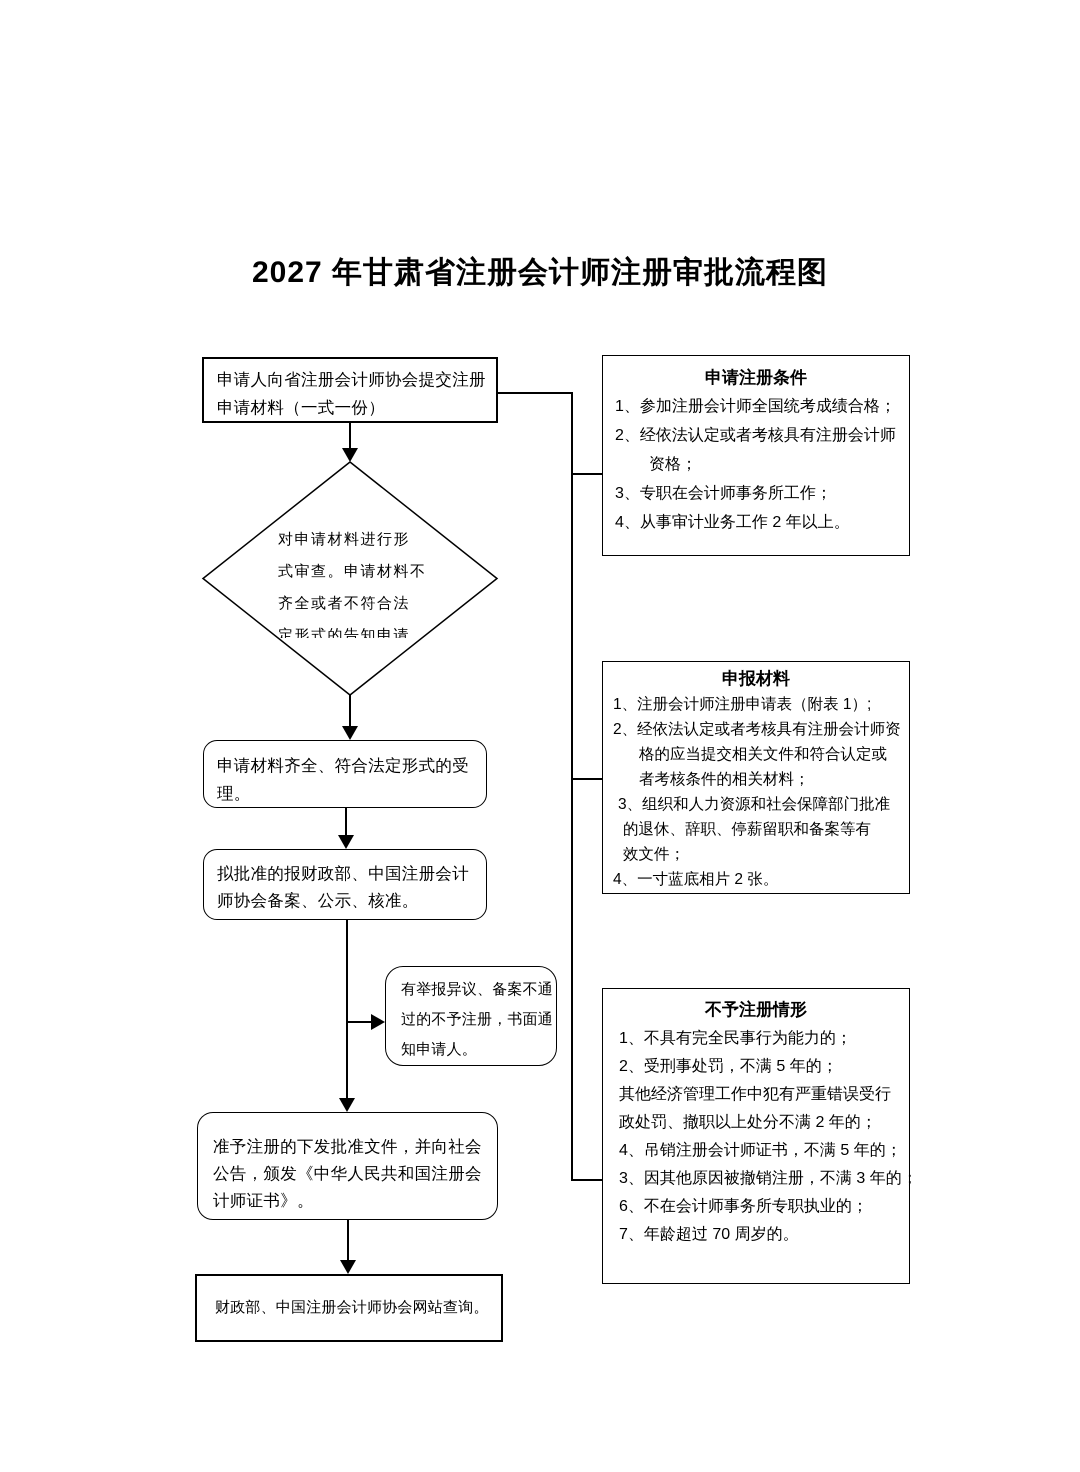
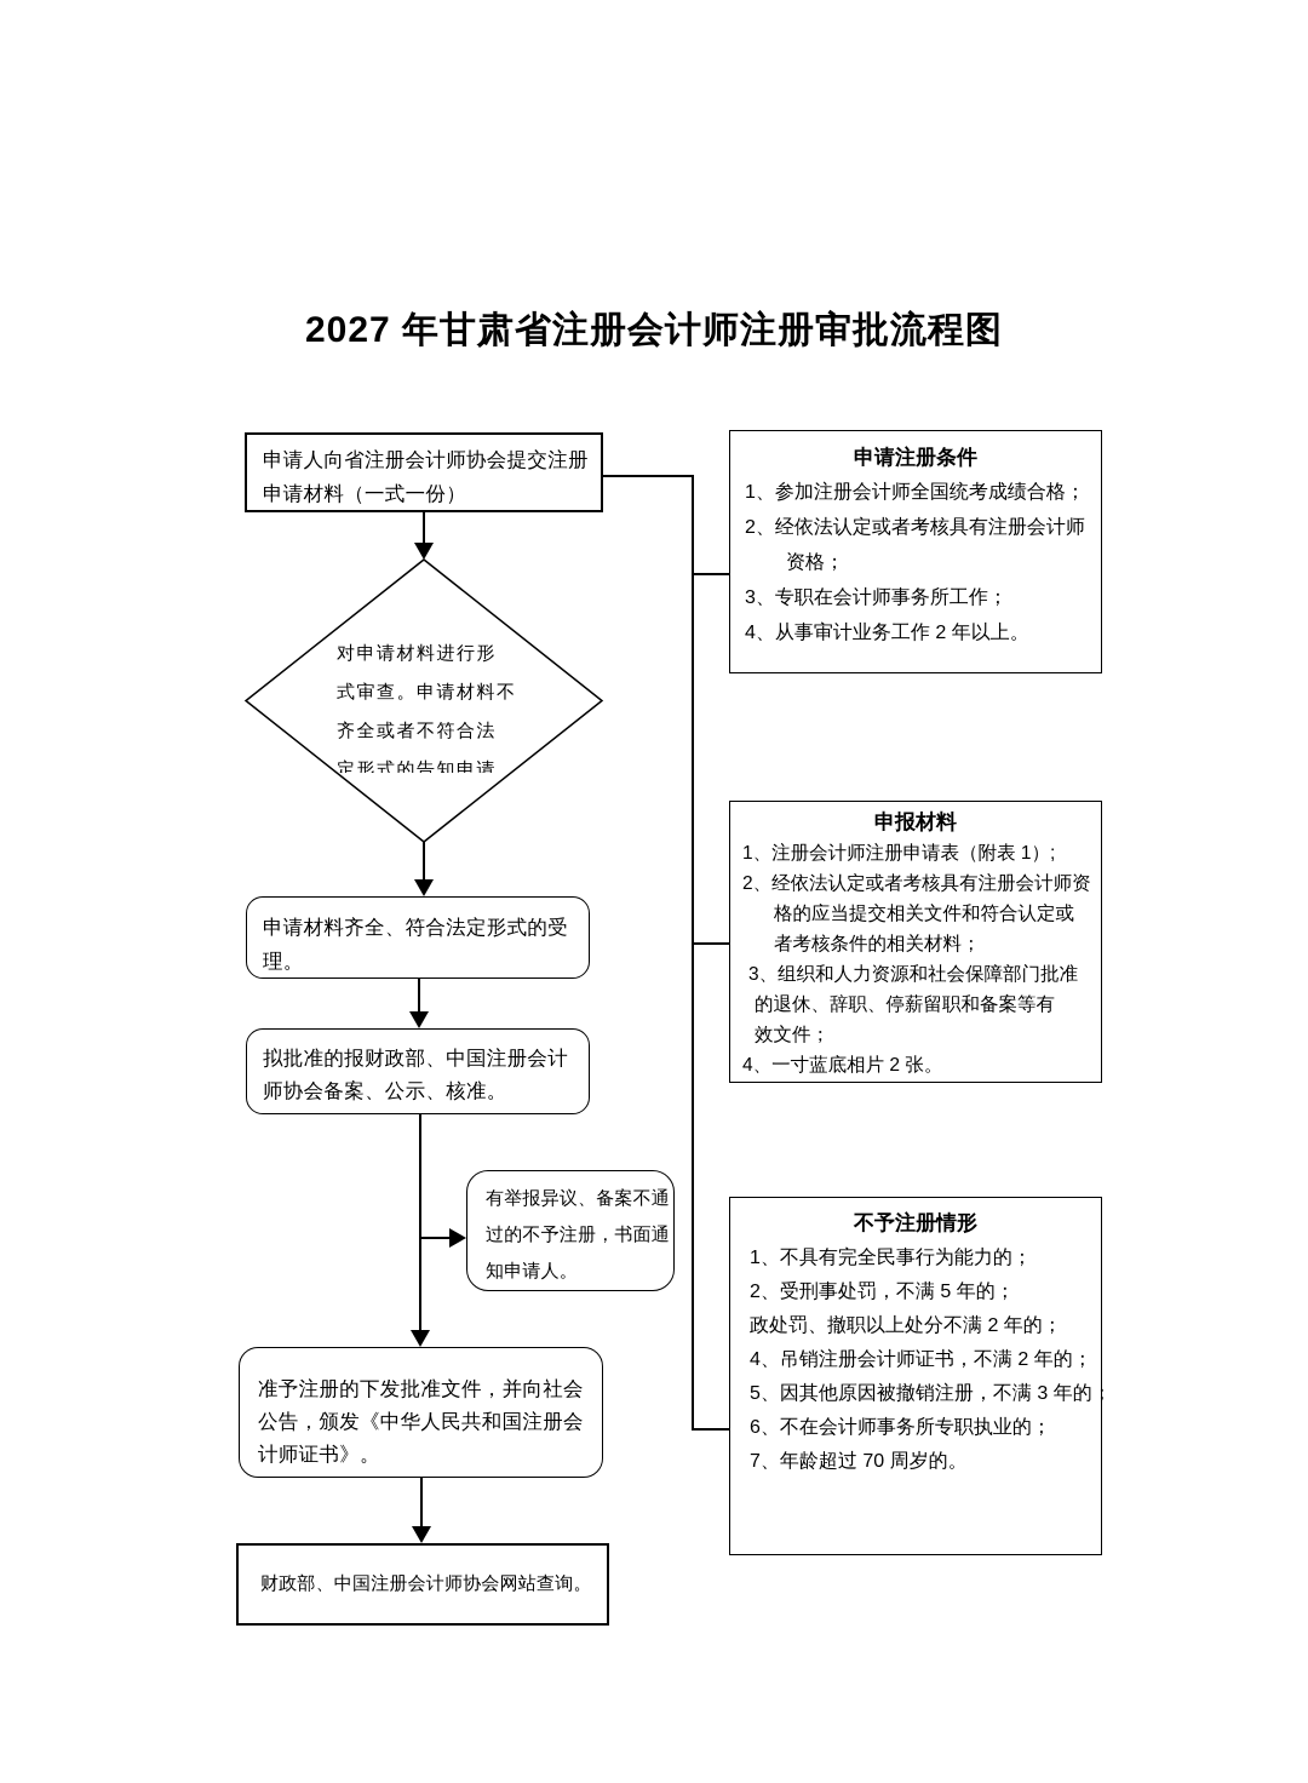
  2027 年甘肃省注册会计师注册审批流程图
  申请人向省注册会计师协会提交注册
  申请材料（一式一份）
  对申请材料进行形
  式审查。申请材料不
  齐全或者不符合法
  定形式的告知申请
  申请材料齐全、符合法定形式的受
  理。
  拟批准的报财政部、中国注册会计
  师协会备案、公示、核准。
  有举报异议、备案不通
  过的不予注册，书面通
  知申请人。
  准予注册的下发批准文件，并向社会
  公告，颁发《中华人民共和国注册会
  计师证书》。
  财政部、中国注册会计师协会网站查询。
  申请注册条件
  1、参加注册会计师全国统考成绩合格；
  2、经依法认定或者考核具有注册会计师
  资格；
  3、专职在会计师事务所工作；
  4、从事审计业务工作 2 年以上。
  申报材料
  1、注册会计师注册申请表（附表 1）;
  2、经依法认定或者考核具有注册会计师资
  格的应当提交相关文件和符合认定或
  者考核条件的相关材料；
  3、组织和人力资源和社会保障部门批准
  的退休、辞职、停薪留职和备案等有
  效文件；
  4、一寸蓝底相片 2 张。
  不予注册情形
  1、不具有完全民事行为能力的；
  2、受刑事处罚，不满 5 年的；
- 其他经济管理工作中犯有严重错误受行
  政处罚、撤职以上处分不满 2 年的；
- 4、吊销注册会计师证书，不满 5 年的；
+ 4、吊销注册会计师证书，不满 2 年的；
- 3、因其他原因被撤销注册，不满 3 年的；
+ 5、因其他原因被撤销注册，不满 3 年的；
  6、不在会计师事务所专职执业的；
  7、年龄超过 70 周岁的。
